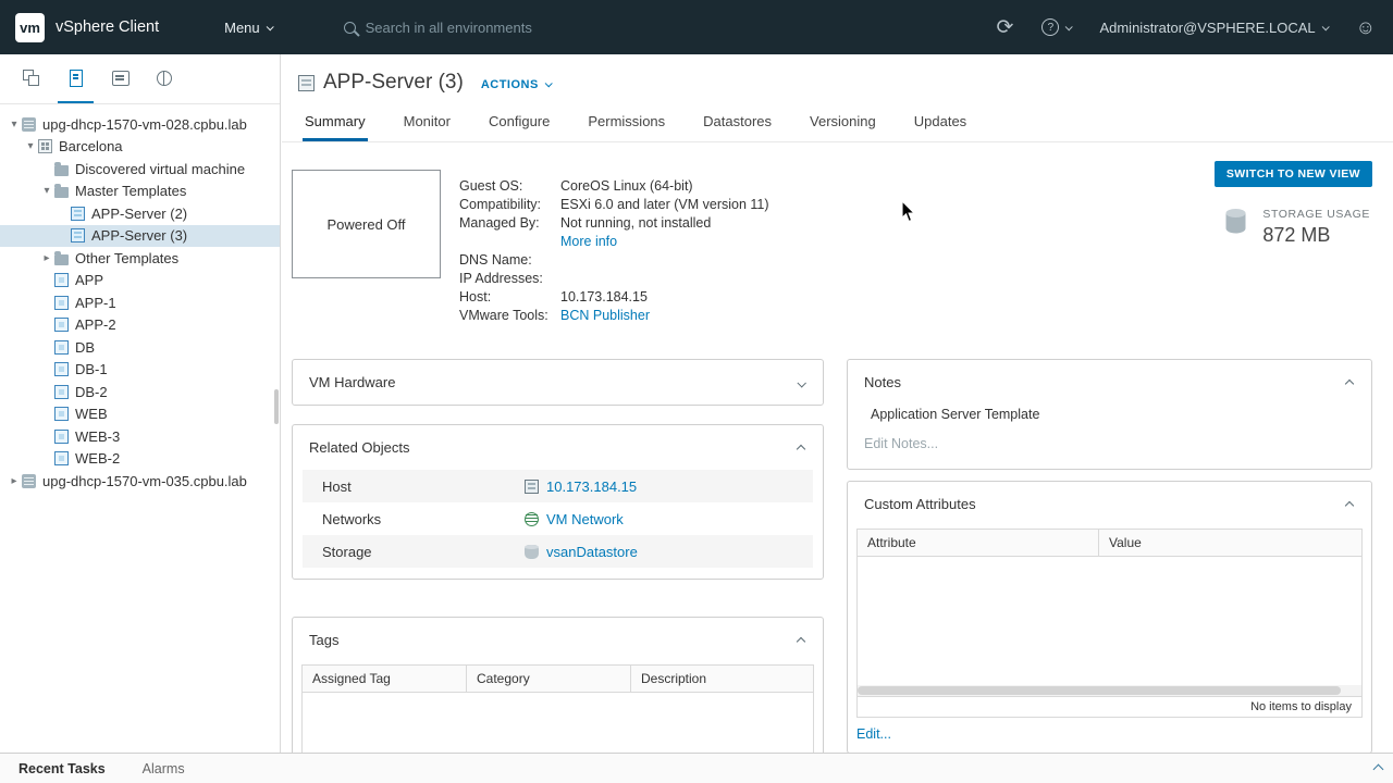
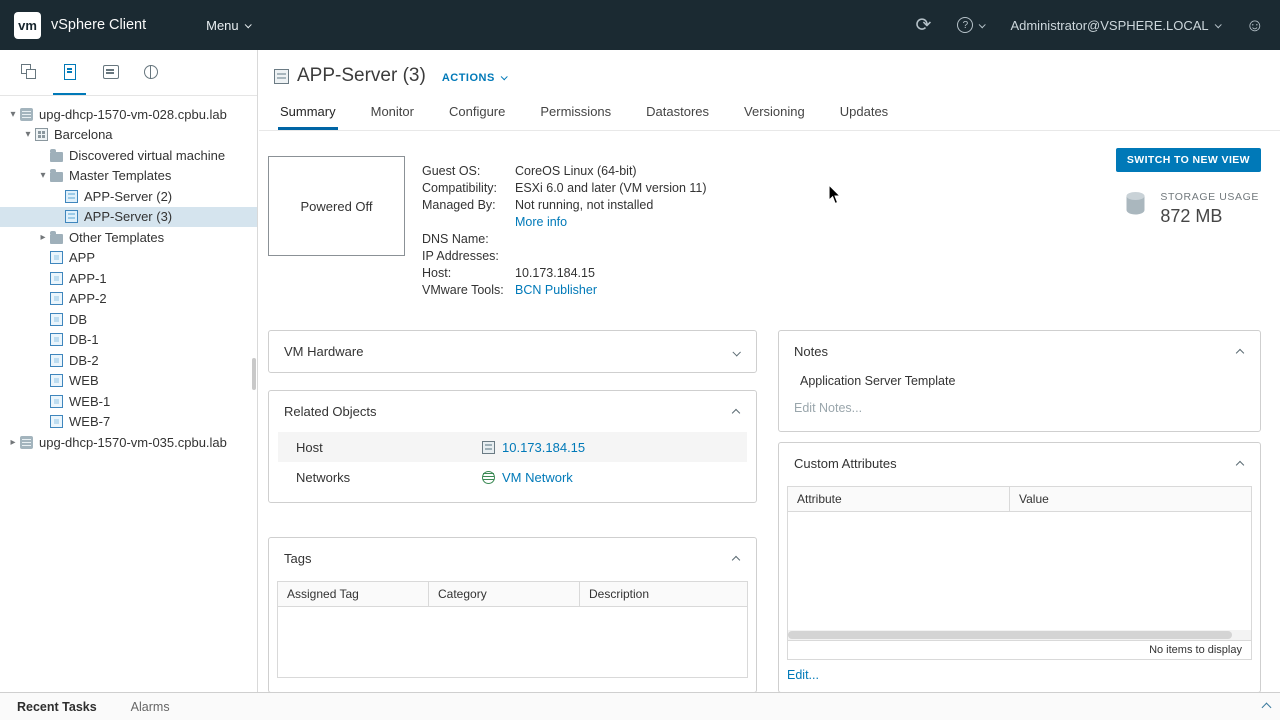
  vm
  vSphere Client
  Menu
- Search in all environments
  ⟳
  ?
  Administrator@VSPHERE.LOCAL
  ☺
  ▾
  upg-dhcp-1570-vm-028.cpbu.lab
  ▾
  Barcelona
  Discovered virtual machine
  ▾
  Master Templates
  APP-Server (2)
  APP-Server (3)
  ▸
  Other Templates
  APP
  APP-1
  APP-2
  DB
  DB-1
  DB-2
  WEB
- WEB-3
+ WEB-1
- WEB-2
+ WEB-7
  ▸
  upg-dhcp-1570-vm-035.cpbu.lab
  APP-Server (3)
  ACTIONS
  Summary
  Monitor
  Configure
  Permissions
  Datastores
  Versioning
  Updates
  Powered Off
  Guest OS:
  CoreOS Linux (64-bit)
  Compatibility:
  ESXi 6.0 and later (VM version 11)
  Managed By:
  Not running, not installed
  More info
  DNS Name:
  IP Addresses:
  Host:
  10.173.184.15
  VMware Tools:
  BCN Publisher
  SWITCH TO NEW VIEW
  STORAGE USAGE
  872 MB
  VM Hardware
  Related Objects
  Host
  10.173.184.15
  Networks
  VM Network
- Storage
- vsanDatastore
  Tags
  Assigned Tag
  Category
  Description
  Notes
  Application Server Template
  Edit Notes...
  Custom Attributes
  Attribute
  Value
  No items to display
  Edit...
  Recent Tasks
  Alarms
